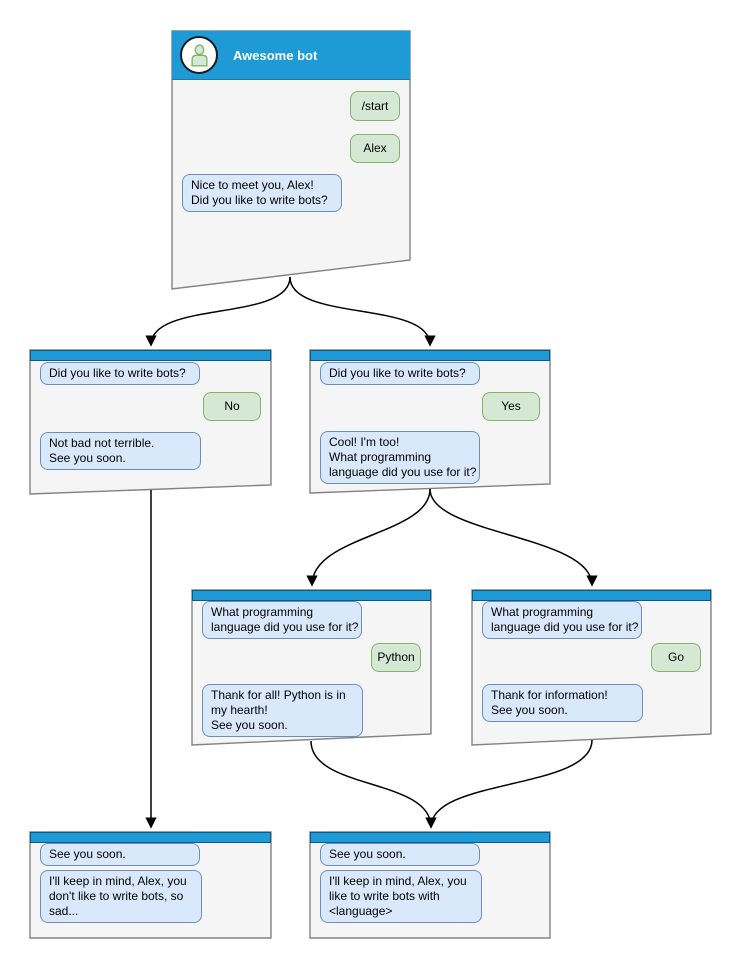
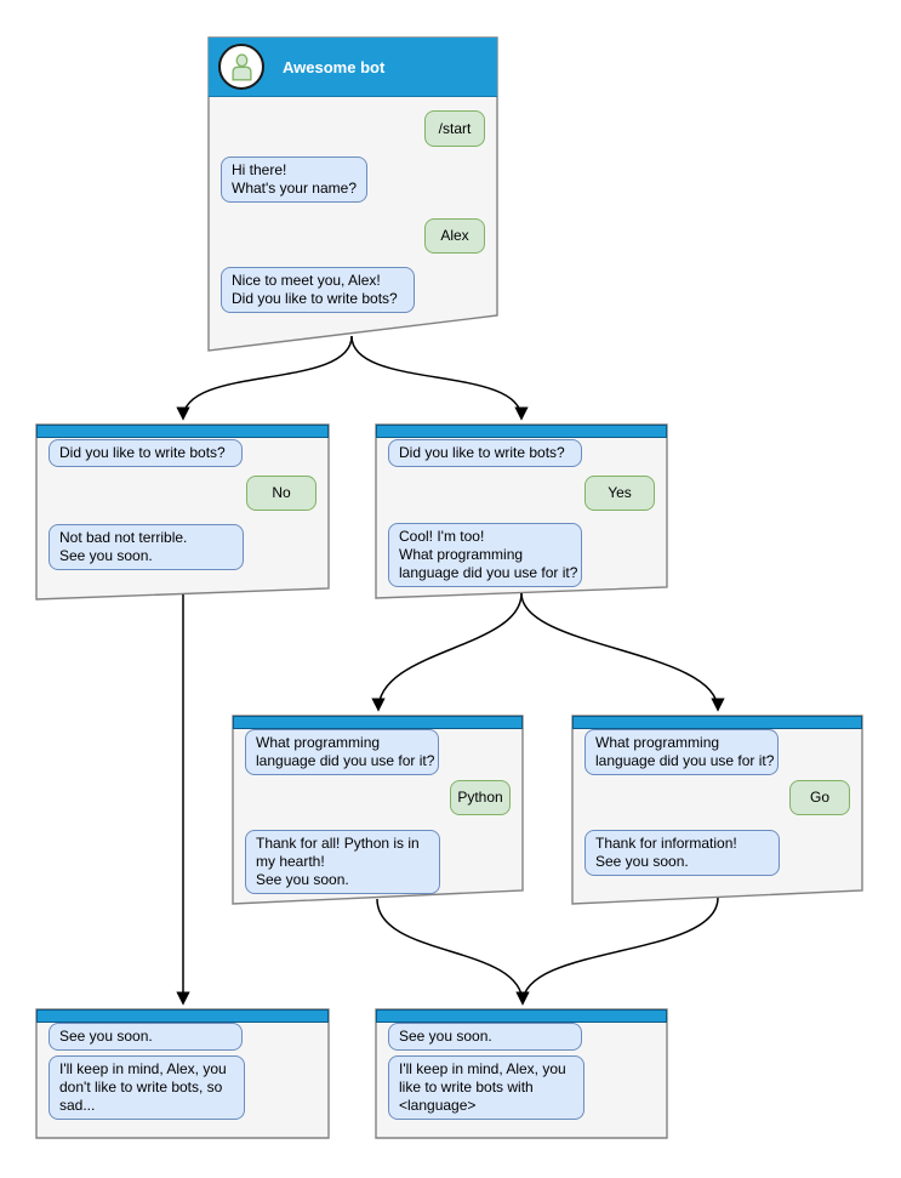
  Awesome bot
  /start
+ Hi there!
+ What's your name?
  Alex
  Nice to meet you, Alex!
  Did you like to write bots?
  Did you like to write bots?
  No
  Not bad not terrible.
  See you soon.
  Did you like to write bots?
  Yes
  Cool! I'm too!
  What programming
  language did you use for it?
  What programming
  language did you use for it?
  Python
  Thank for all! Python is in
  my hearth!
  See you soon.
  What programming
  language did you use for it?
  Go
  Thank for information!
  See you soon.
  See you soon.
  I'll keep in mind, Alex, you
  don't like to write bots, so
  sad...
  See you soon.
  I'll keep in mind, Alex, you
  like to write bots with
  <language>
